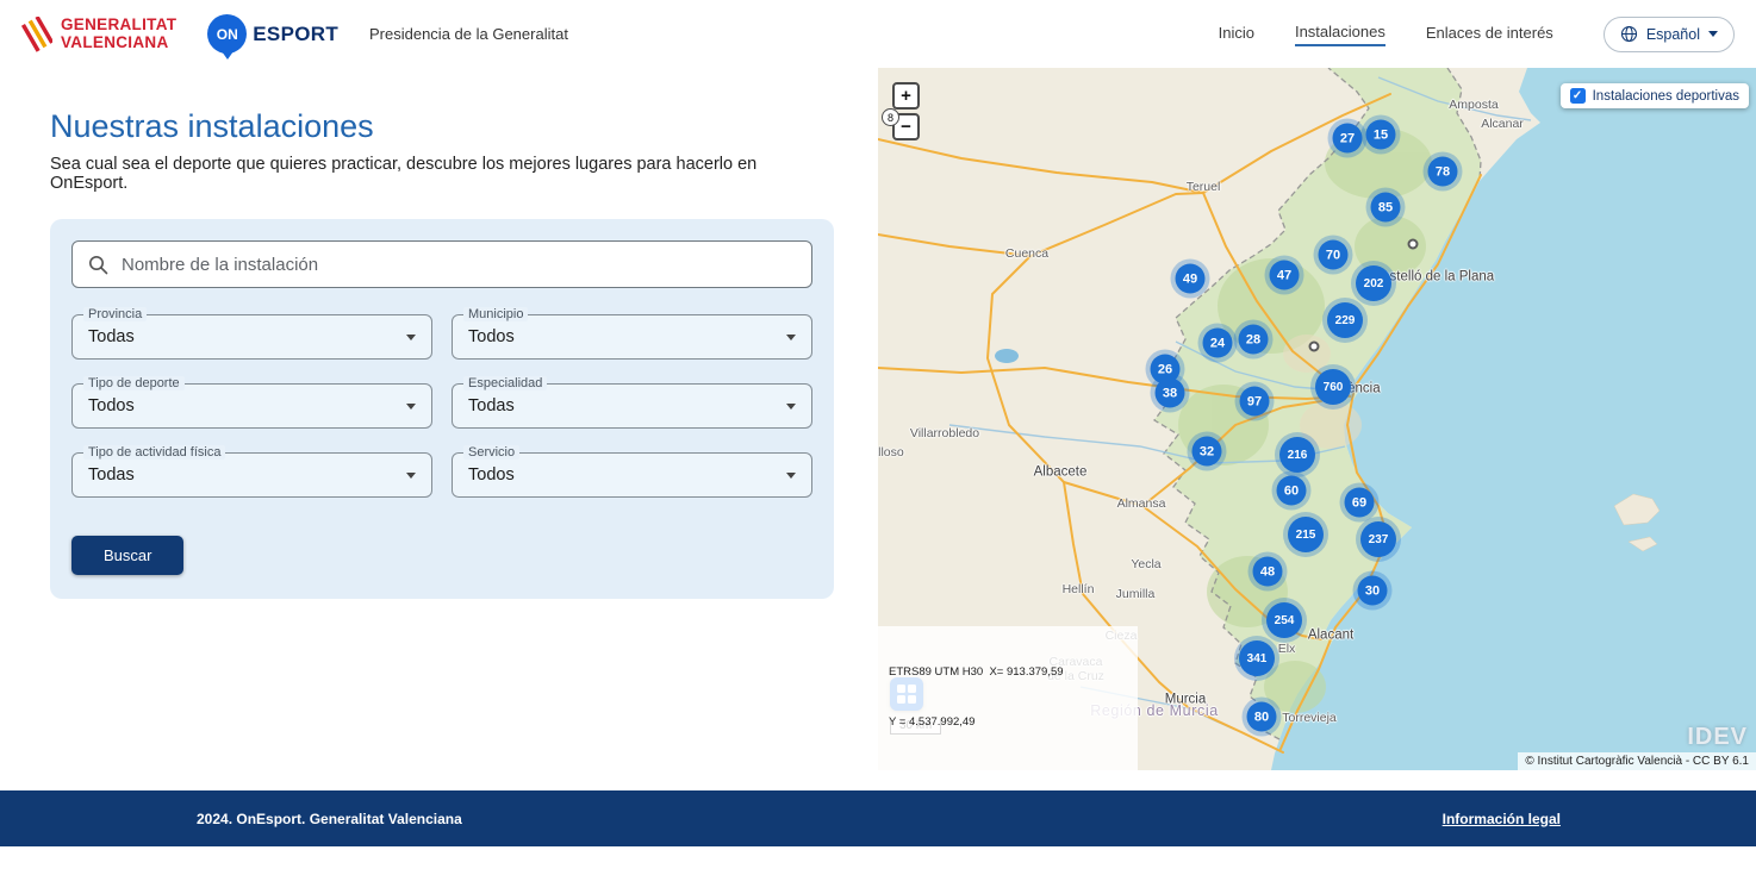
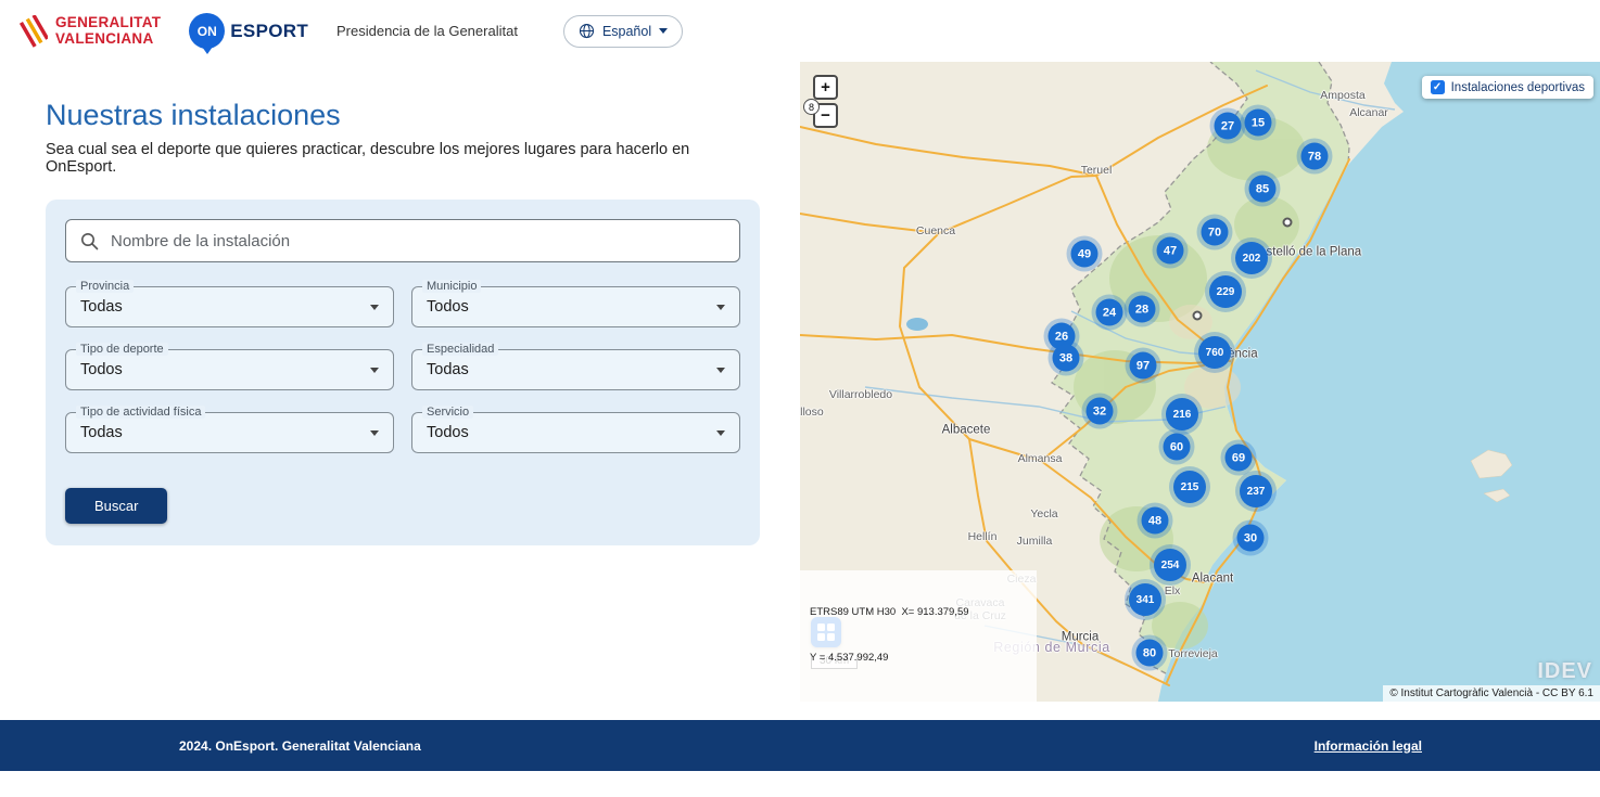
  GENERALITAT
  VALENCIANA
  ON
  ESPORT
  Presidencia de la Generalitat
- Inicio
- Instalaciones
- Enlaces de interés
  Español
  Nuestras instalaciones
  Sea cual sea el deporte que quieres practicar, descubre los mejores lugares para hacerlo en OnEsport.
  Nombre de la instalación
  Provincia
  Todas
  Municipio
  Todos
  Tipo de deporte
  Todos
  Especialidad
  Todas
  Tipo de actividad física
  Todas
  Servicio
  Todos
  Buscar
  27
  15
  78
  85
  70
  47
  202
  49
  229
  24
  28
  26
  38
  97
  760
  32
  216
  60
  69
  215
  237
  48
  30
  254
  341
  80
  Amposta
  Alcanar
  Teruel
  Cuenca
  stelló de la Plana
  Villarrobledo
  lloso
  Albacete
  Almansa
  Yecla
  Hellín
  Jumilla
  Cieza
  Caravaca
  de la Cruz
  Región de Murcia
  Murcia
  Alacant
  Elx
  Torrevieja
  +
  −
  8
  Instalaciones deportivas
  30 km
  ETRS89 UTM H30 X= 913.379,59
  Y = 4.537.992,49
  IDEV
  © Institut Cartogràfic Valencià - CC BY 6.1
  2024. OnEsport. Generalitat Valenciana
  Información legal
